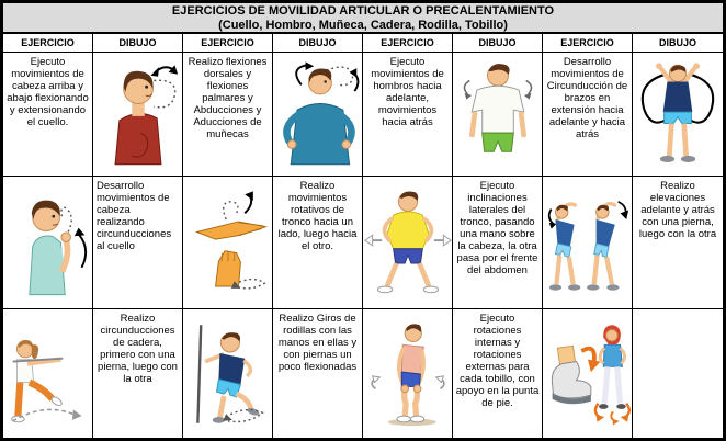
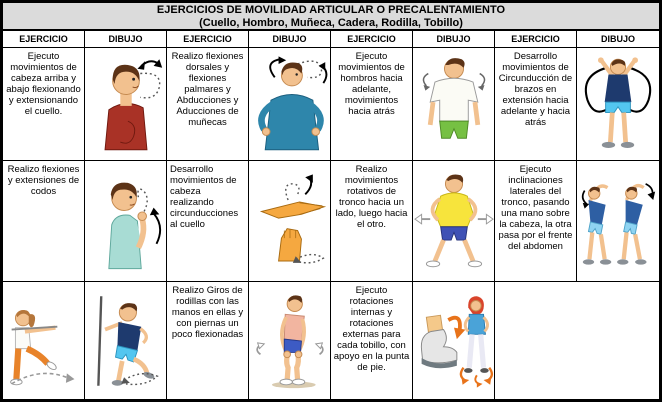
  EJERCICIOS DE MOVILIDAD ARTICULAR O PRECALENTAMIENTO
  (Cuello, Hombro, Muñeca, Cadera, Rodilla, Tobillo)
  EJERCICIO
  DIBUJO
  EJERCICIO
  DIBUJO
  EJERCICIO
  DIBUJO
  EJERCICIO
  DIBUJO
  Ejecuto movimientos de cabeza arriba y abajo flexionando y extensionando el cuello.
  Realizo flexiones dorsales y flexiones palmares y Abducciones y Aducciones de muñecas
  Ejecuto movimientos de hombros hacia adelante, movimientos hacia atrás
  Desarrollo movimientos de Circunducción de brazos en extensión hacia adelante y hacia atrás
+ Realizo flexiones y extensiones de codos
  Desarrollo movimientos de cabeza realizando circunducciones al cuello
  Realizo movimientos rotativos de tronco hacia un lado, luego hacia el otro.
  Ejecuto inclinaciones laterales del tronco, pasando una mano sobre la cabeza, la otra pasa por el frente del abdomen
- Realizo elevaciones adelante y atrás con una pierna, luego con la otra
- Realizo circunducciones de cadera, primero con una pierna, luego con la otra
  Realizo Giros de rodillas con las manos en ellas y con piernas un poco flexionadas
  Ejecuto rotaciones internas y rotaciones externas para cada tobillo, con apoyo en la punta de pie.
